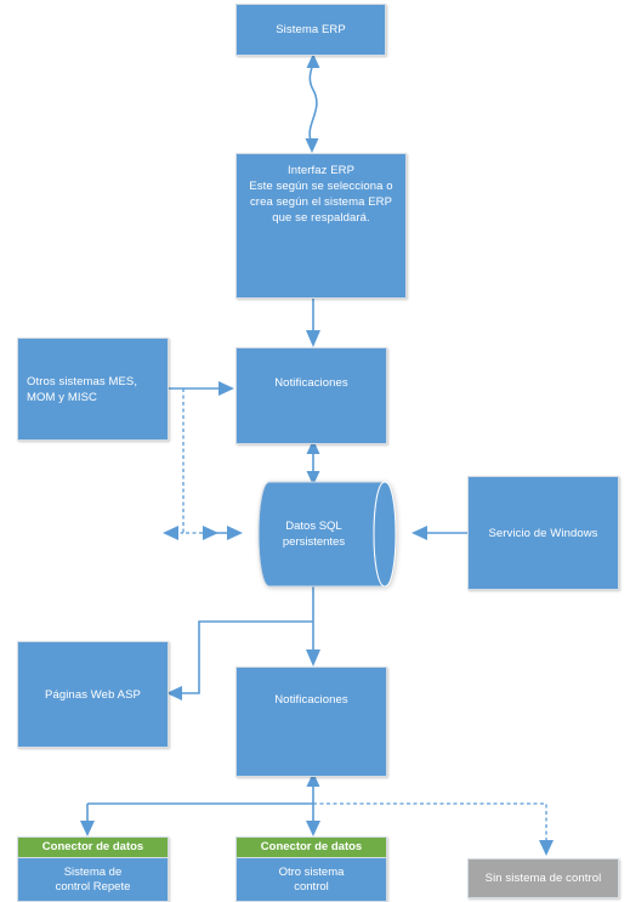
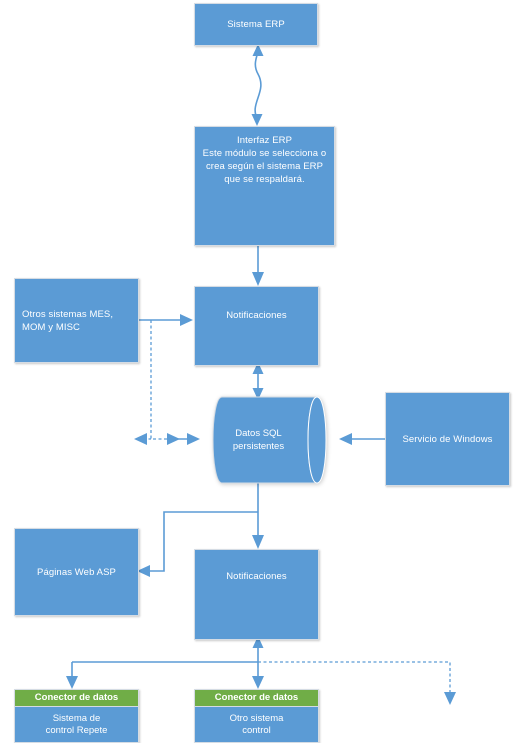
  Sistema ERP
  Interfaz ERP
- Este según se selecciona o crea según el sistema ERP que se respaldará.
+ Este módulo se selecciona o crea según el sistema ERP que se respaldará.
  Otros sistemas MES, MOM y MISC
  Notificaciones
  Datos SQL
  persistentes
  Servicio de Windows
  Páginas Web ASP
  Notificaciones
  Conector de datos
  Sistema de
  control Repete
  Conector de datos
  Otro sistema
  control
- Sin sistema de control
